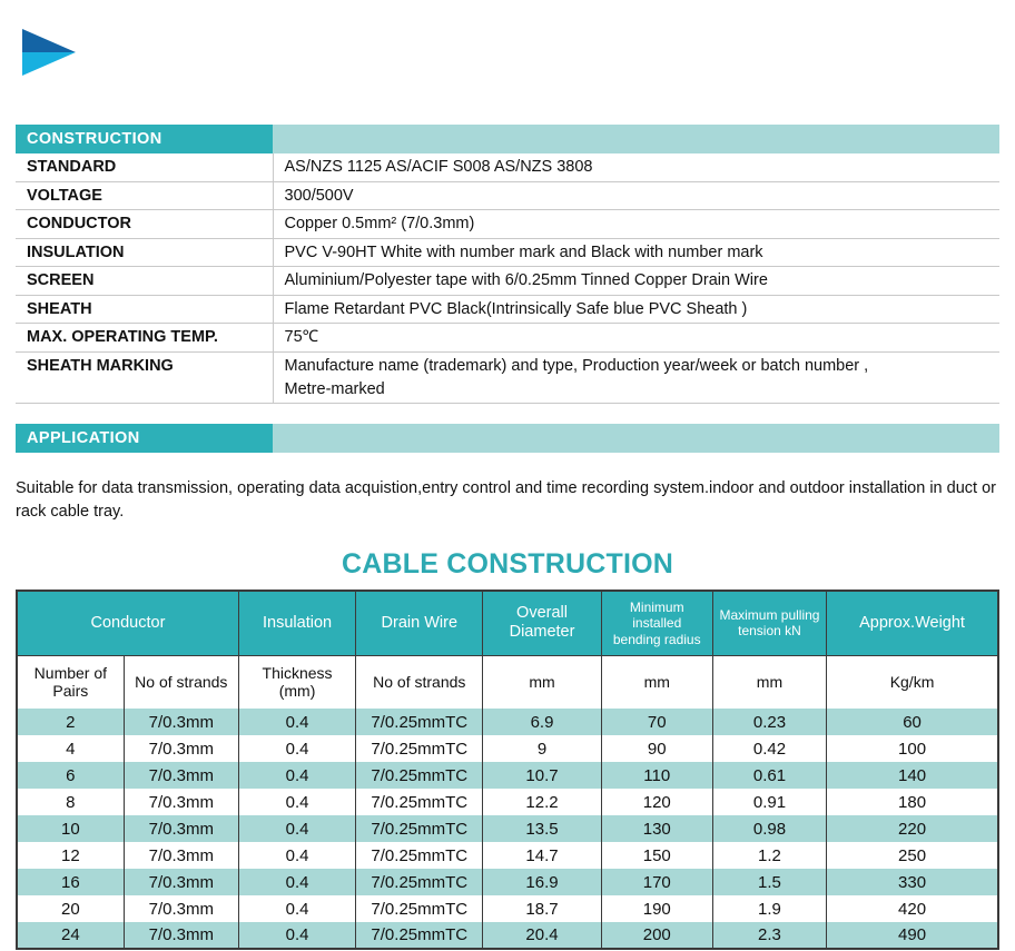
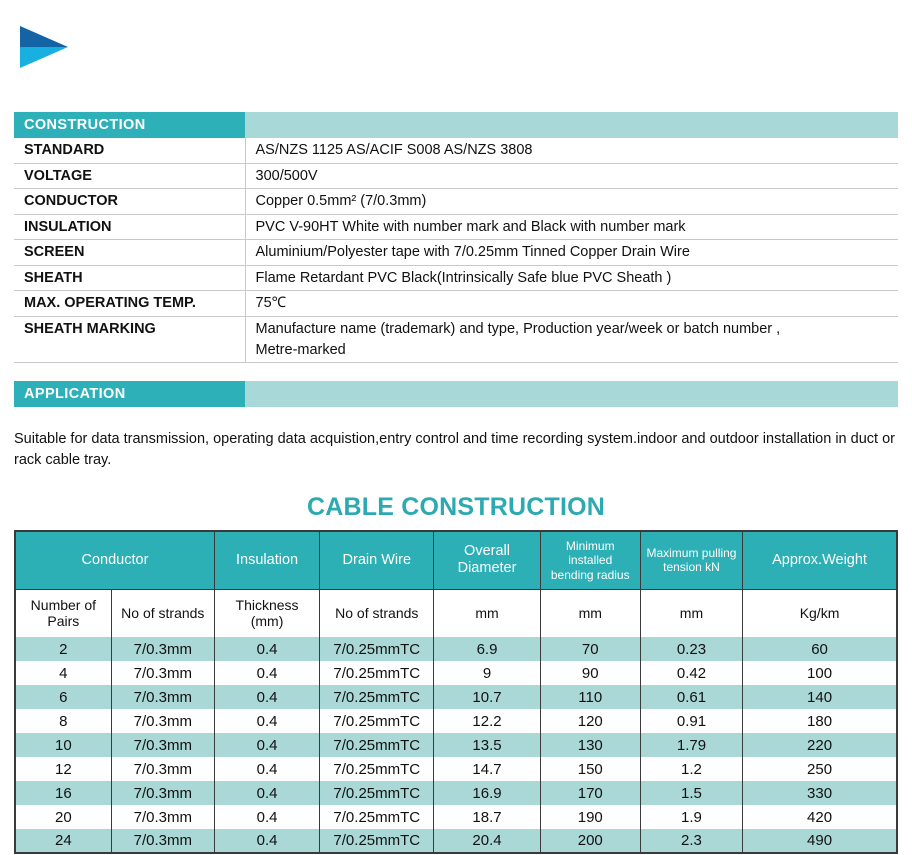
  CONSTRUCTION
  STANDARD	AS/NZS 1125 AS/ACIF S008 AS/NZS 3808
  VOLTAGE	300/500V
  CONDUCTOR	Copper 0.5mm² (7/0.3mm)
  INSULATION	PVC V-90HT White with number mark and Black with number mark
- SCREEN	Aluminium/Polyester tape with 6/0.25mm Tinned Copper Drain Wire
+ SCREEN	Aluminium/Polyester tape with 7/0.25mm Tinned Copper Drain Wire
  SHEATH	Flame Retardant PVC Black(Intrinsically Safe blue PVC Sheath )
  MAX. OPERATING TEMP.	75℃
  SHEATH MARKING	Manufacture name (trademark) and type, Production year/week or batch number ,Metre-marked
  APPLICATION
  Suitable for data transmission, operating data acquistion,entry control and time recording system.indoor and outdoor installation in duct or rack cable tray.
  CABLE CONSTRUCTION
  Conductor	Insulation	Drain Wire	OverallDiameter	Minimuminstalledbending radius	Maximum pullingtension kN	Approx.Weight
  Number ofPairs	No of strands	Thickness(mm)	No of strands	mm	mm	mm	Kg/km
  2	7/0.3mm	0.4	7/0.25mmTC	6.9	70	0.23	60
  4	7/0.3mm	0.4	7/0.25mmTC	9	90	0.42	100
  6	7/0.3mm	0.4	7/0.25mmTC	10.7	110	0.61	140
  8	7/0.3mm	0.4	7/0.25mmTC	12.2	120	0.91	180
- 10	7/0.3mm	0.4	7/0.25mmTC	13.5	130	0.98	220
+ 10	7/0.3mm	0.4	7/0.25mmTC	13.5	130	1.79	220
  12	7/0.3mm	0.4	7/0.25mmTC	14.7	150	1.2	250
  16	7/0.3mm	0.4	7/0.25mmTC	16.9	170	1.5	330
  20	7/0.3mm	0.4	7/0.25mmTC	18.7	190	1.9	420
  24	7/0.3mm	0.4	7/0.25mmTC	20.4	200	2.3	490
